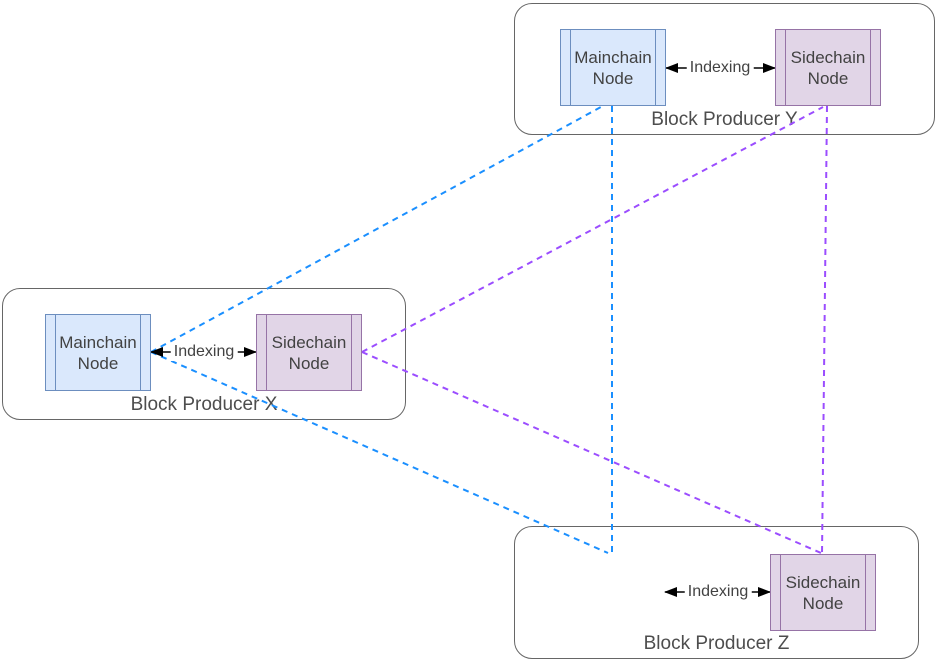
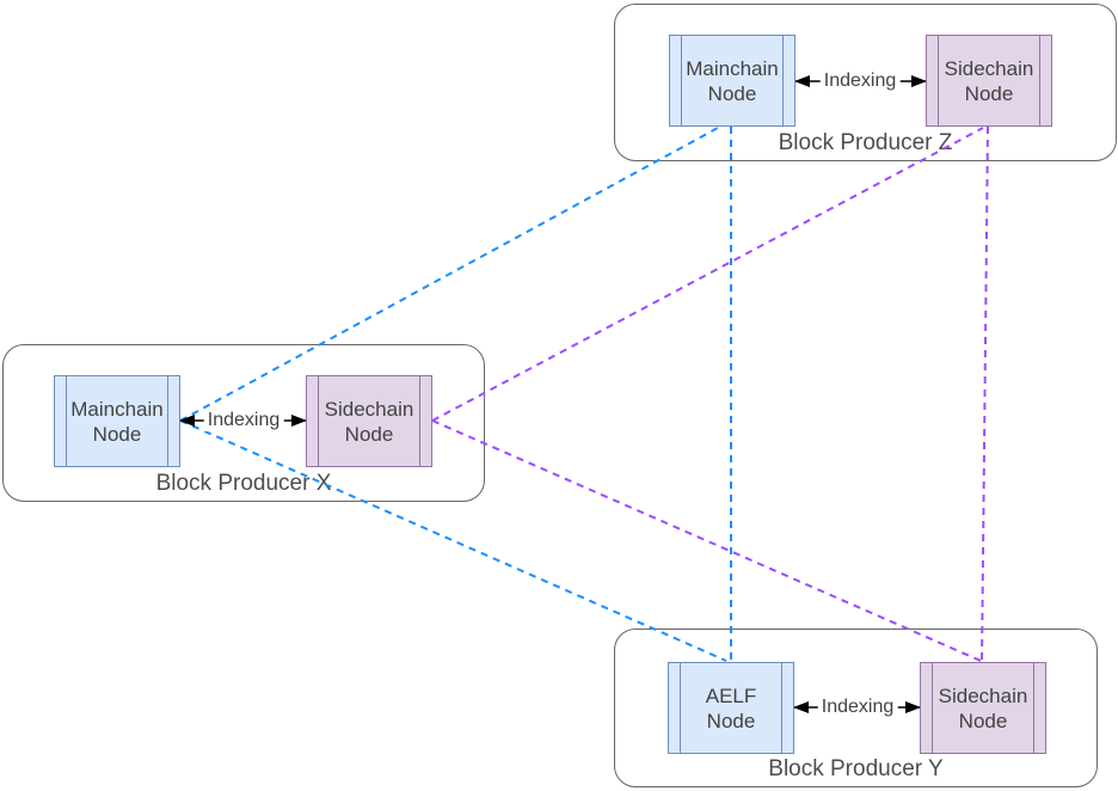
- Block Producer Y
+ Block Producer Z
  Block Producer X
- Block Producer Z
+ Block Producer Y
  Mainchain Node
  Sidechain Node
  Mainchain Node
  Sidechain Node
+ AELF Node
  Sidechain Node
  Indexing
  Indexing
  Indexing
